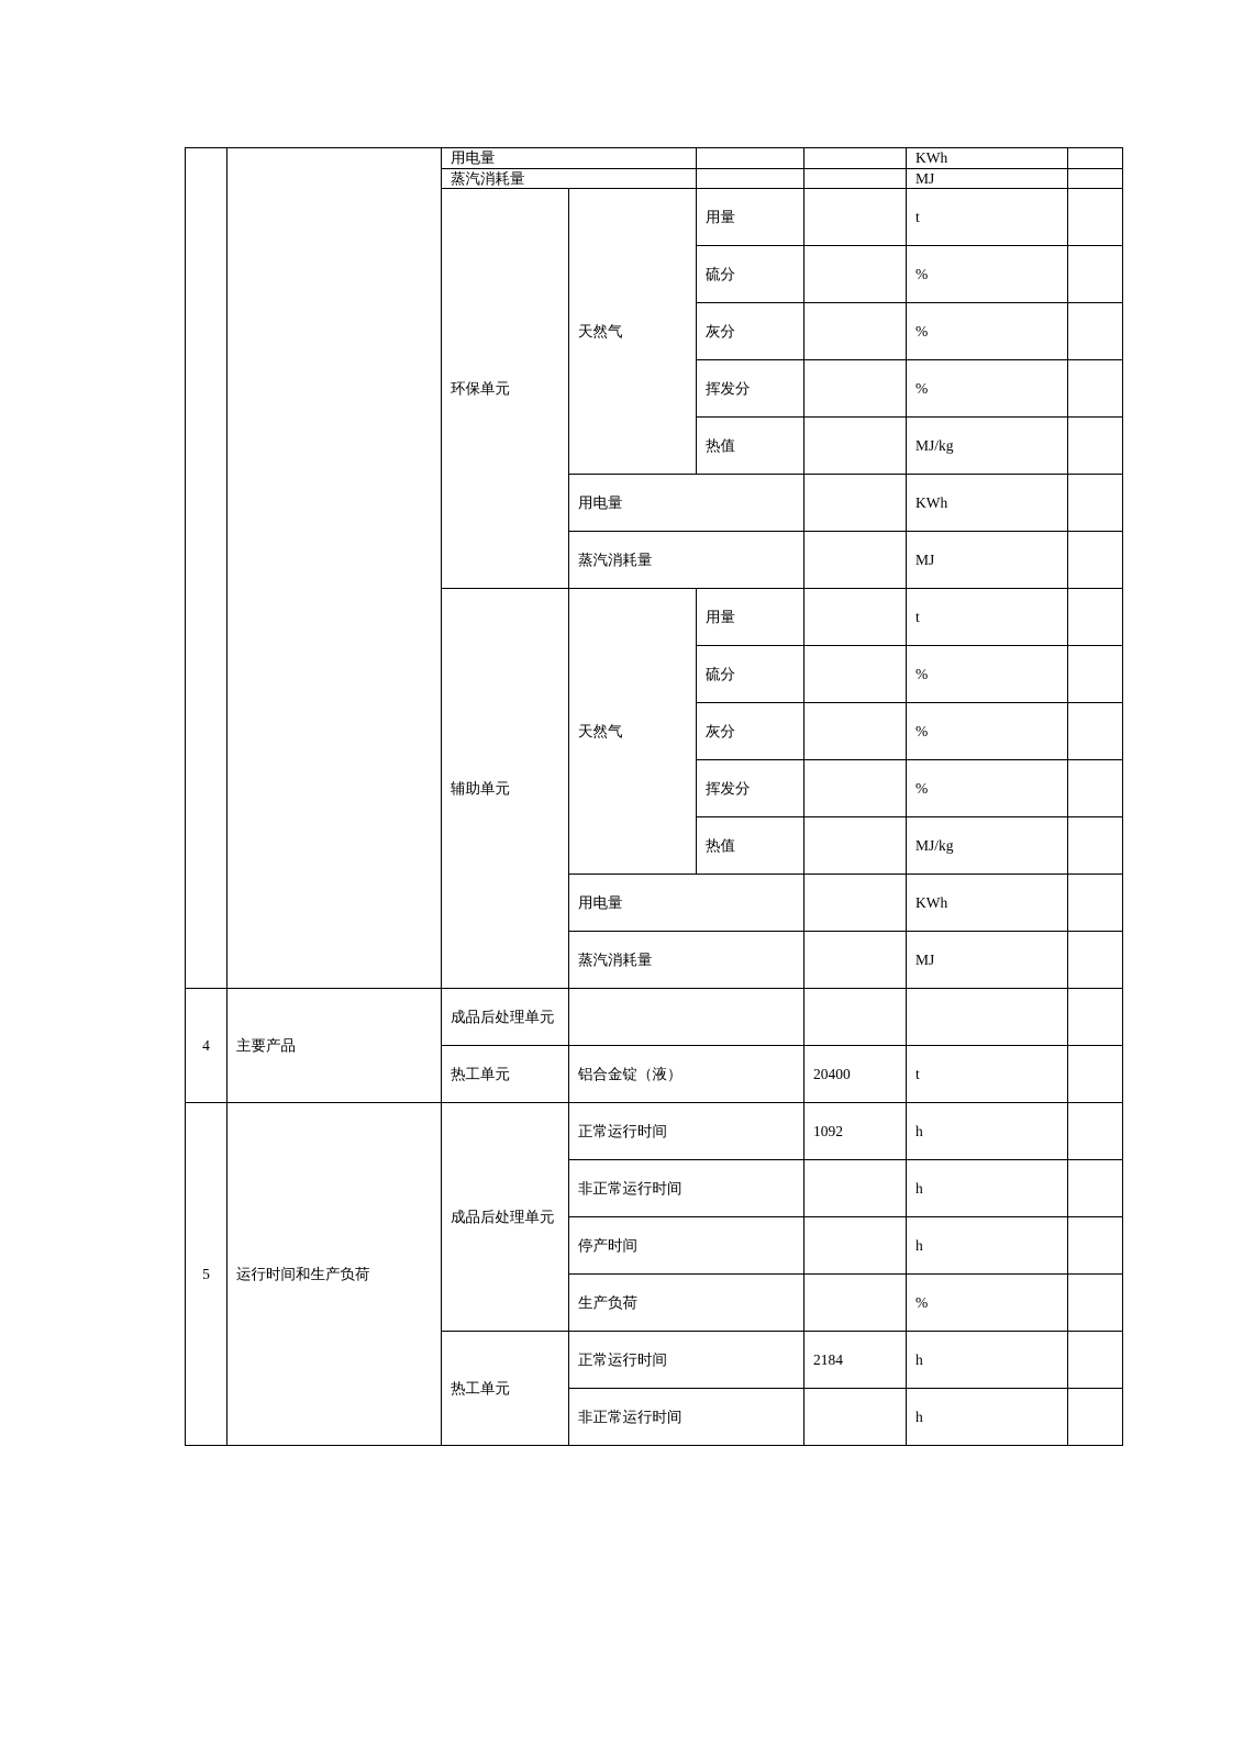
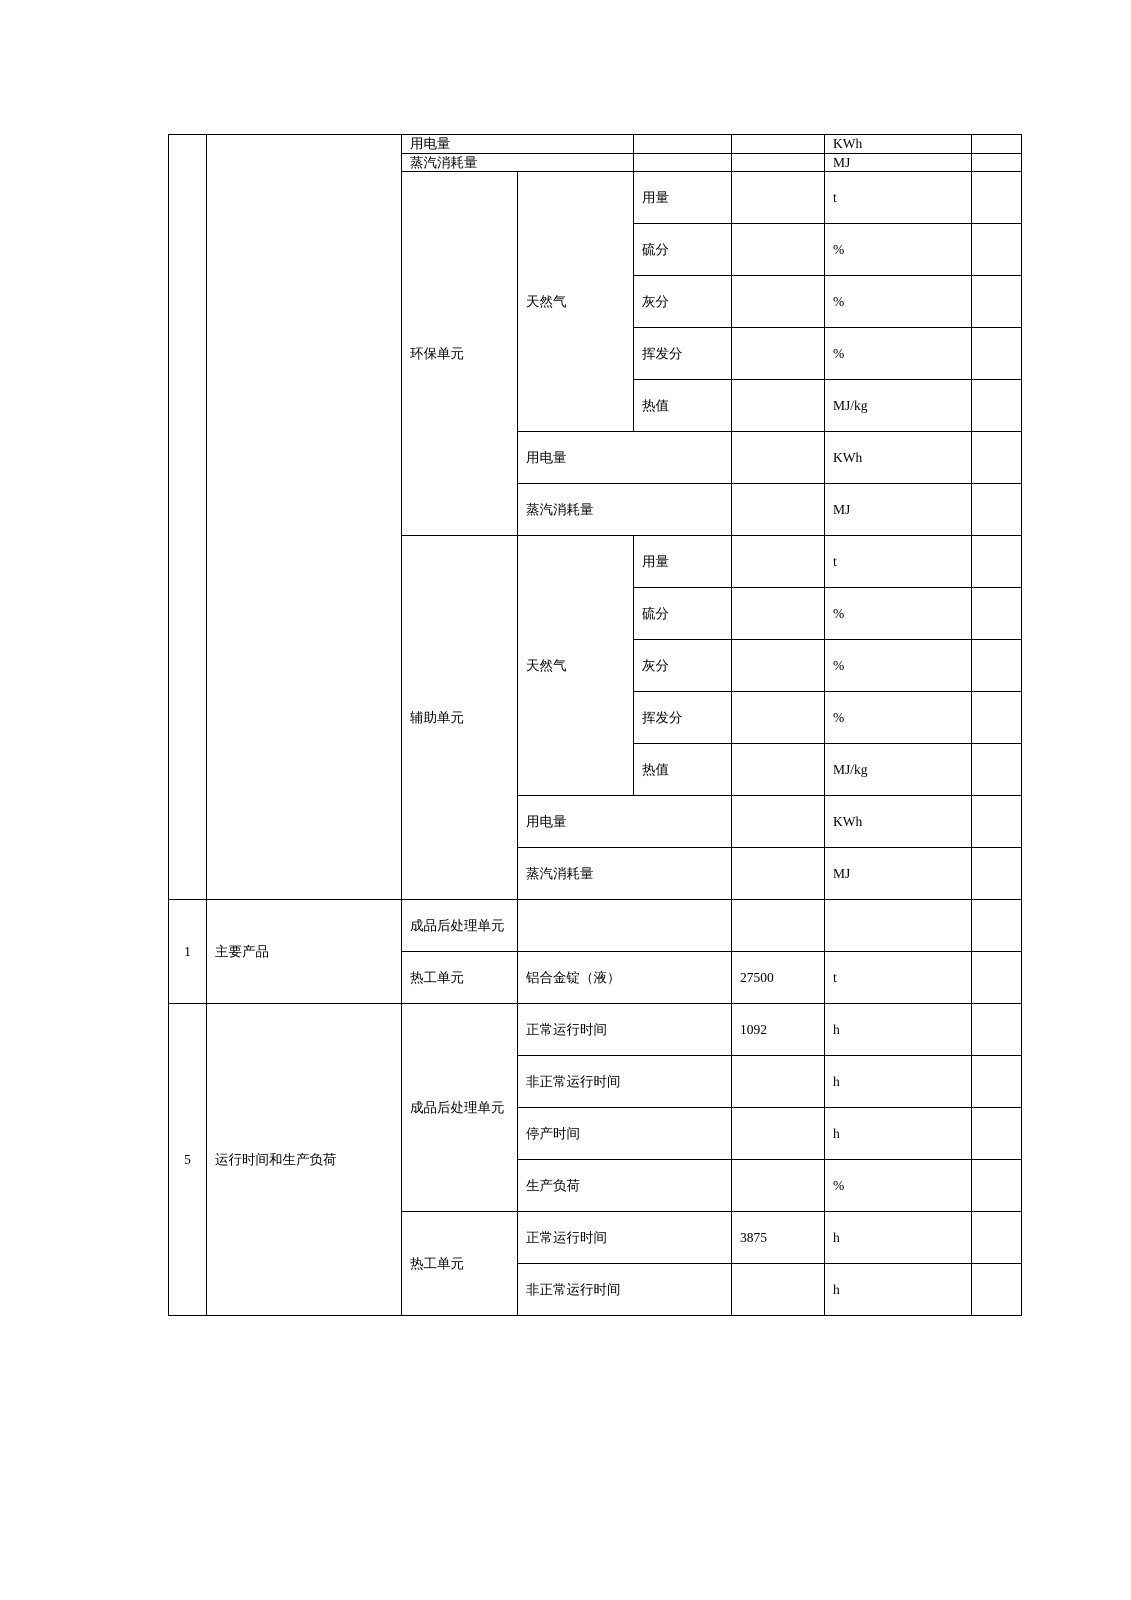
  		用电量			KWh
  蒸汽消耗量			MJ
  环保单元	天然气	用量		t
  硫分		%
  灰分		%
  挥发分		%
  热值		MJ/kg
  用电量		KWh
  蒸汽消耗量		MJ
  辅助单元	天然气	用量		t
  硫分		%
  灰分		%
  挥发分		%
  热值		MJ/kg
  用电量		KWh
  蒸汽消耗量		MJ
- 4	主要产品	成品后处理单元
+ 1	主要产品	成品后处理单元
- 热工单元	铝合金锭（液）	20400	t
+ 热工单元	铝合金锭（液）	27500	t
  5	运行时间和生产负荷	成品后处理单元	正常运行时间	1092	h
  非正常运行时间		h
  停产时间		h
  生产负荷		%
- 热工单元	正常运行时间	2184	h
+ 热工单元	正常运行时间	3875	h
  非正常运行时间		h
